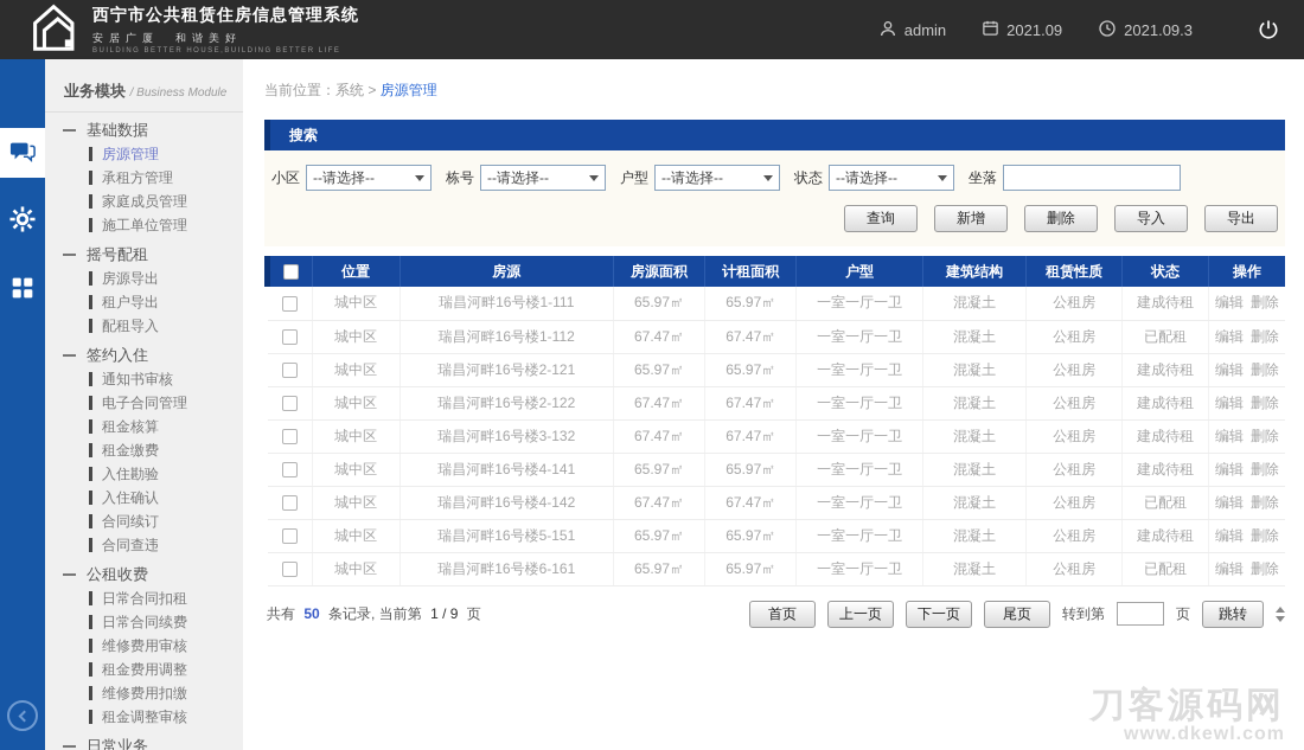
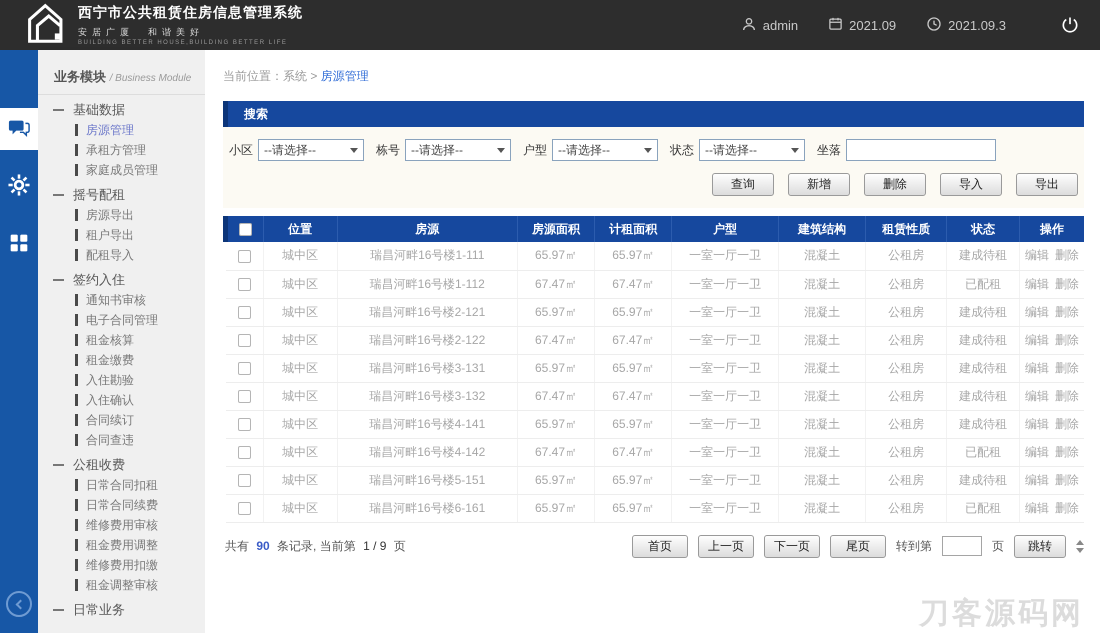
  西宁市公共租赁住房信息管理系统
  安居广厦 和谐美好
  admin
  2021.09
  2021.09.3
  业务模块 / Business Module
  基础数据
  房源管理
  承租方管理
  家庭成员管理
- 施工单位管理
  摇号配租
  房源导出
  租户导出
  配租导入
  签约入住
  通知书审核
  电子合同管理
  租金核算
  租金缴费
  入住勘验
  入住确认
  合同续订
  合同查违
  公租收费
  日常合同扣租
  日常合同续费
  维修费用审核
  租金费用调整
  维修费用扣缴
  租金调整审核
  日常业务
  当前位置：系统 > 房源管理
  搜索
  小区
  --请选择--
  栋号
  --请选择--
  户型
  --请选择--
  状态
  --请选择--
  坐落
  查询
  新增
  删除
  导入
  导出
  	位置	房源	房源面积	计租面积	户型	建筑结构	租赁性质	状态	操作
  	城中区	瑞昌河畔16号楼1-111	65.97㎡	65.97㎡	一室一厅一卫	混凝土	公租房	建成待租	编辑 删除
  	城中区	瑞昌河畔16号楼1-112	67.47㎡	67.47㎡	一室一厅一卫	混凝土	公租房	已配租	编辑 删除
  	城中区	瑞昌河畔16号楼2-121	65.97㎡	65.97㎡	一室一厅一卫	混凝土	公租房	建成待租	编辑 删除
  	城中区	瑞昌河畔16号楼2-122	67.47㎡	67.47㎡	一室一厅一卫	混凝土	公租房	建成待租	编辑 删除
+ 	城中区	瑞昌河畔16号楼3-131	65.97㎡	65.97㎡	一室一厅一卫	混凝土	公租房	建成待租	编辑 删除
  	城中区	瑞昌河畔16号楼3-132	67.47㎡	67.47㎡	一室一厅一卫	混凝土	公租房	建成待租	编辑 删除
  	城中区	瑞昌河畔16号楼4-141	65.97㎡	65.97㎡	一室一厅一卫	混凝土	公租房	建成待租	编辑 删除
  	城中区	瑞昌河畔16号楼4-142	67.47㎡	67.47㎡	一室一厅一卫	混凝土	公租房	已配租	编辑 删除
  	城中区	瑞昌河畔16号楼5-151	65.97㎡	65.97㎡	一室一厅一卫	混凝土	公租房	建成待租	编辑 删除
  	城中区	瑞昌河畔16号楼6-161	65.97㎡	65.97㎡	一室一厅一卫	混凝土	公租房	已配租	编辑 删除
- 共有 50 条记录, 当前第 1 / 9 页
+ 共有 90 条记录, 当前第 1 / 9 页
  首页
  上一页
  下一页
  尾页
  转到第
  页
  跳转
  刀客源码网
- www.dkewl.com
